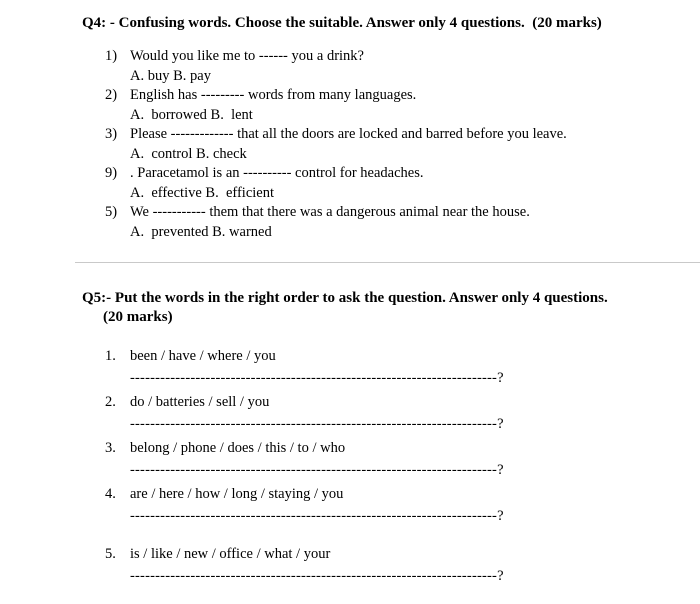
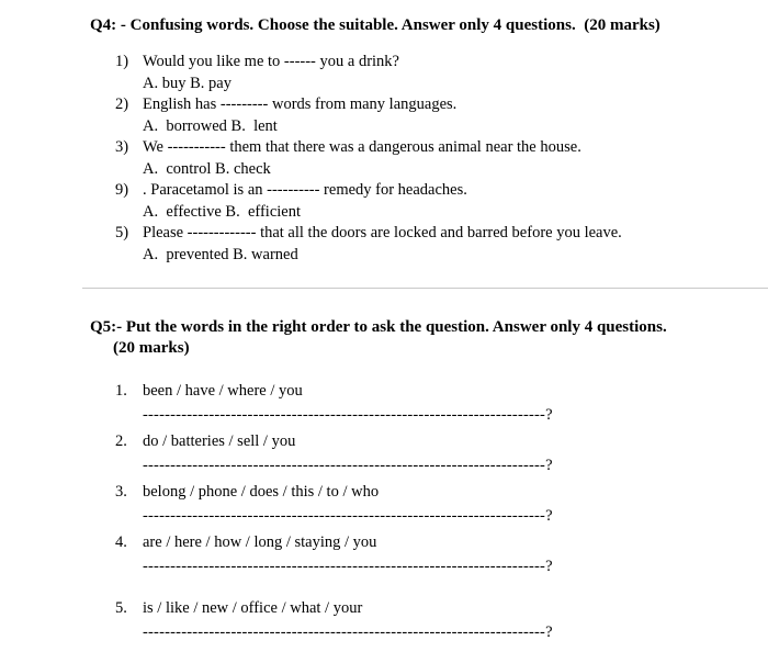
  Q4: - Confusing words. Choose the suitable. Answer only 4 questions. (20 marks)
  1)
  Would you like me to ------ you a drink?
  A. buy B. pay
  2)
  English has --------- words from many languages.
  A. borrowed B. lent
  3)
- Please ------------- that all the doors are locked and barred before you leave.
+ We ----------- them that there was a dangerous animal near the house.
  A. control B. check
  9)
- . Paracetamol is an ---------- control for headaches.
+ . Paracetamol is an ---------- remedy for headaches.
  A. effective B. efficient
  5)
- We ----------- them that there was a dangerous animal near the house.
+ Please ------------- that all the doors are locked and barred before you leave.
  A. prevented B. warned
  Q5:- Put the words in the right order to ask the question. Answer only 4 questions.
  (20 marks)
  1.
  been / have / where / you
  -------------------------------------------------------------------------?
  2.
  do / batteries / sell / you
  -------------------------------------------------------------------------?
  3.
  belong / phone / does / this / to / who
  -------------------------------------------------------------------------?
  4.
  are / here / how / long / staying / you
  -------------------------------------------------------------------------?
  5.
  is / like / new / office / what / your
  -------------------------------------------------------------------------?
